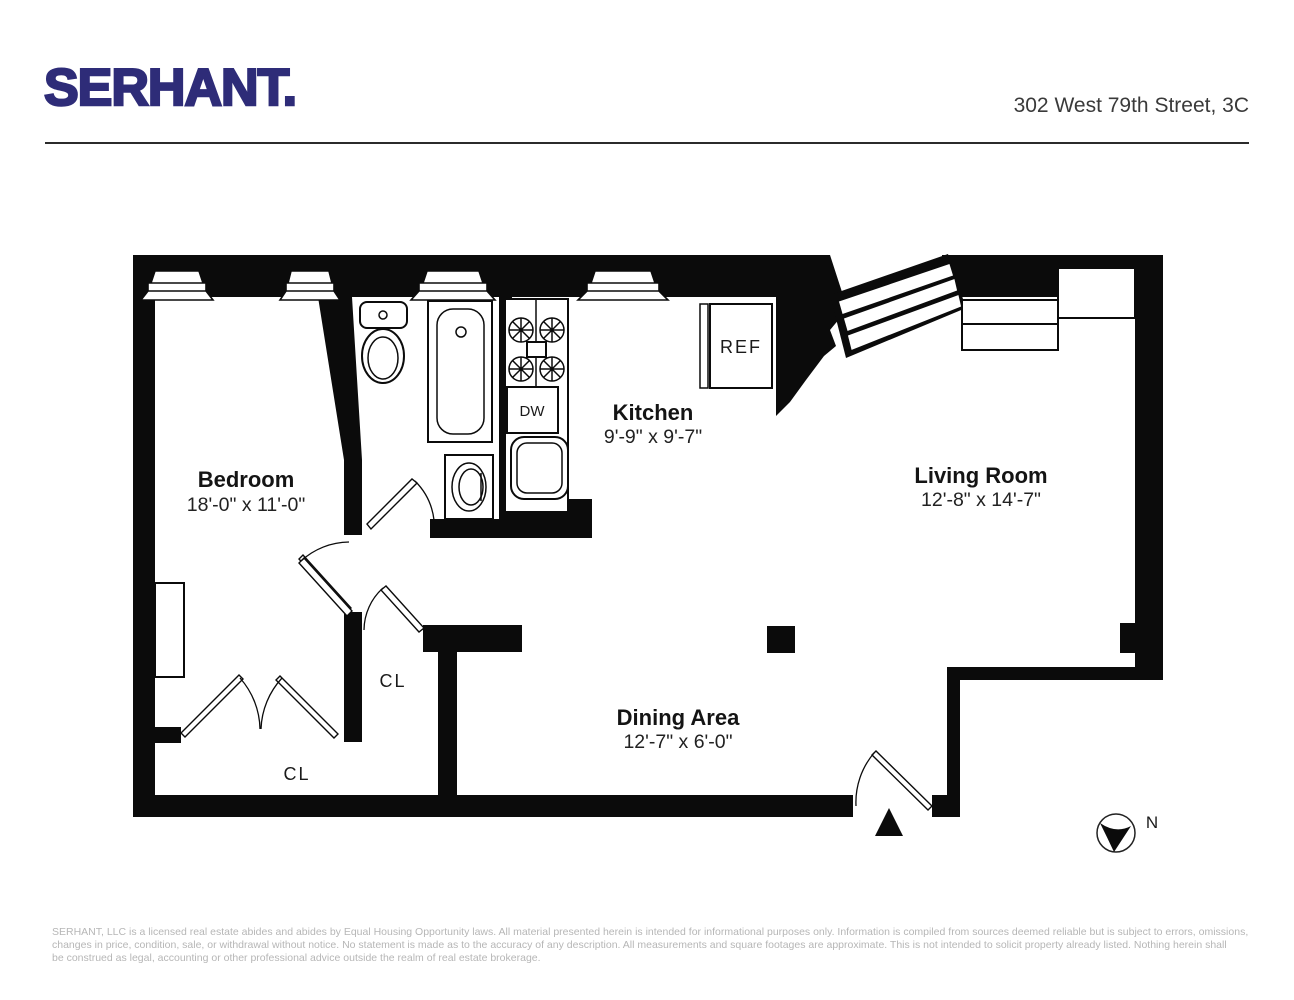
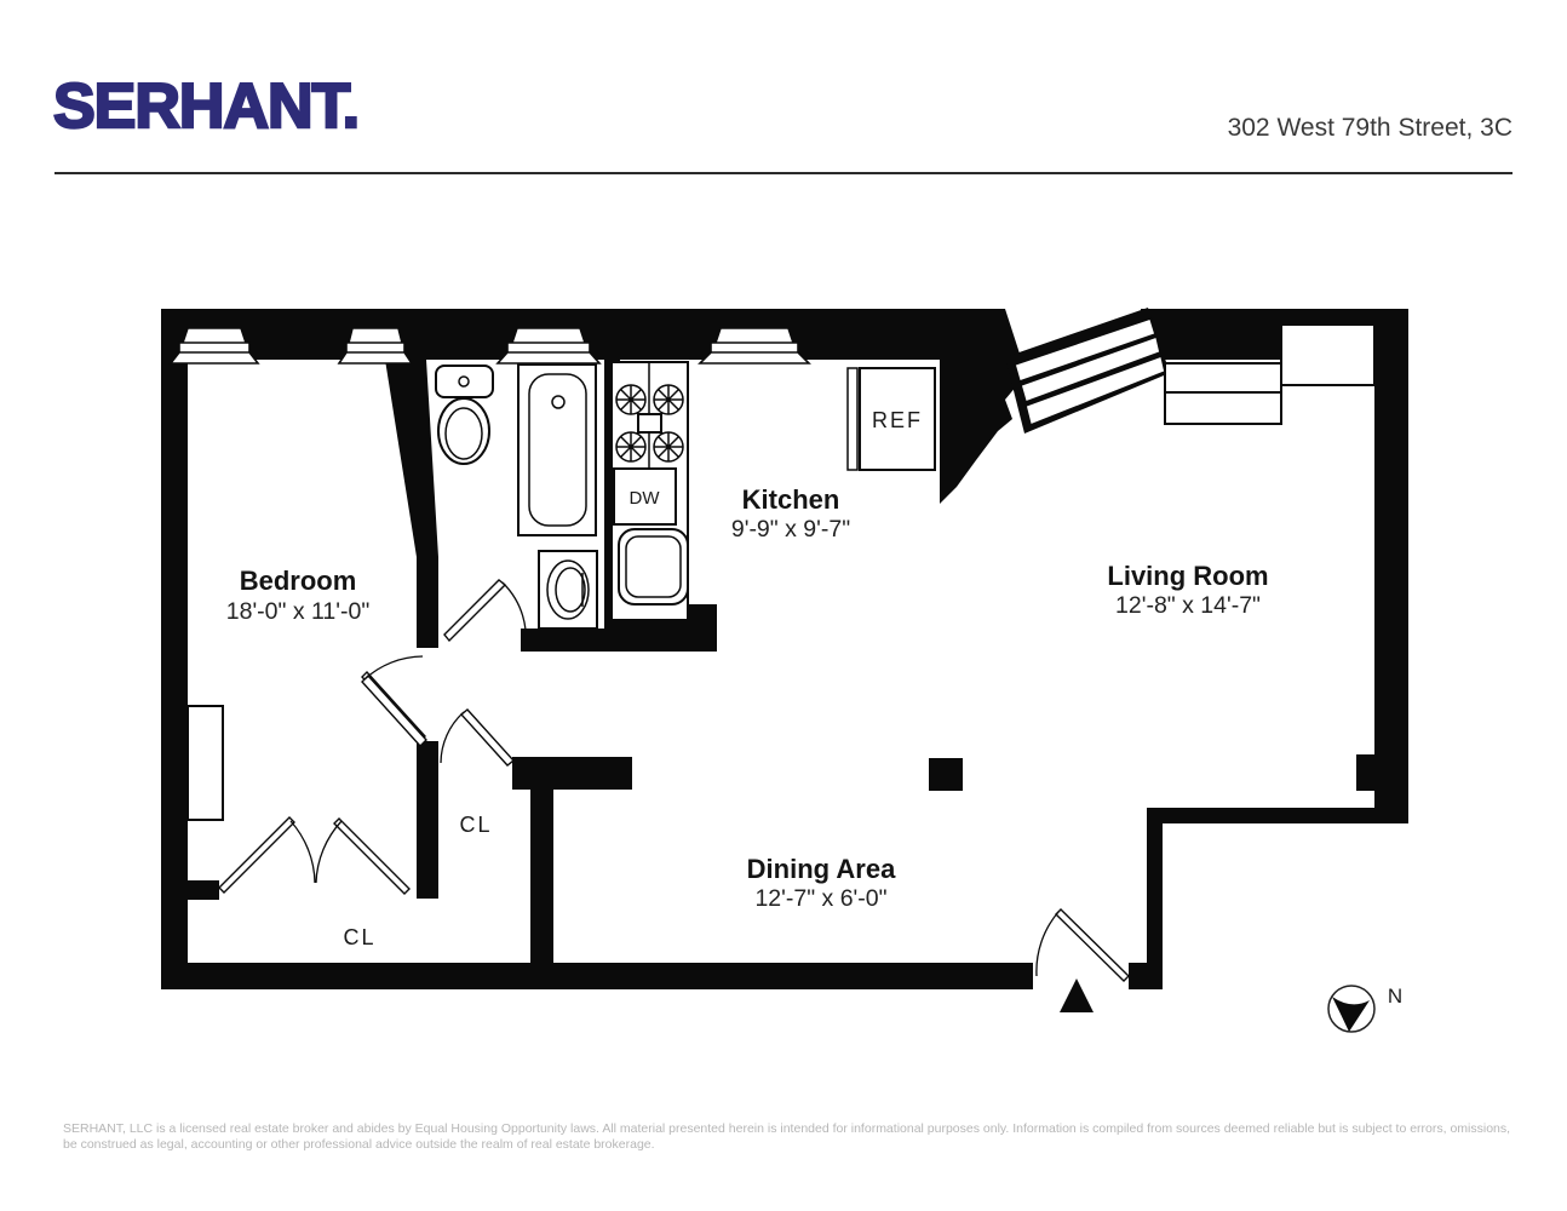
  SERHANT.
  302 West 79th Street, 3C
  DW
  REF
  Bedroom
  18'-0" x 11'-0"
  Kitchen
  9'-9" x 9'-7"
  Living Room
  12'-8" x 14'-7"
  Dining Area
  12'-7" x 6'-0"
  CL
  CL
  N
- SERHANT, LLC is a licensed real estate abides and abides by Equal Housing Opportunity laws. All material presented herein is intended for informational purposes only. Information is compiled from sources deemed reliable but is subject to errors, omissions,
+ SERHANT, LLC is a licensed real estate broker and abides by Equal Housing Opportunity laws. All material presented herein is intended for informational purposes only. Information is compiled from sources deemed reliable but is subject to errors, omissions,
- changes in price, condition, sale, or withdrawal without notice. No statement is made as to the accuracy of any description. All measurements and square footages are approximate. This is not intended to solicit property already listed. Nothing herein shall
  be construed as legal, accounting or other professional advice outside the realm of real estate brokerage.
